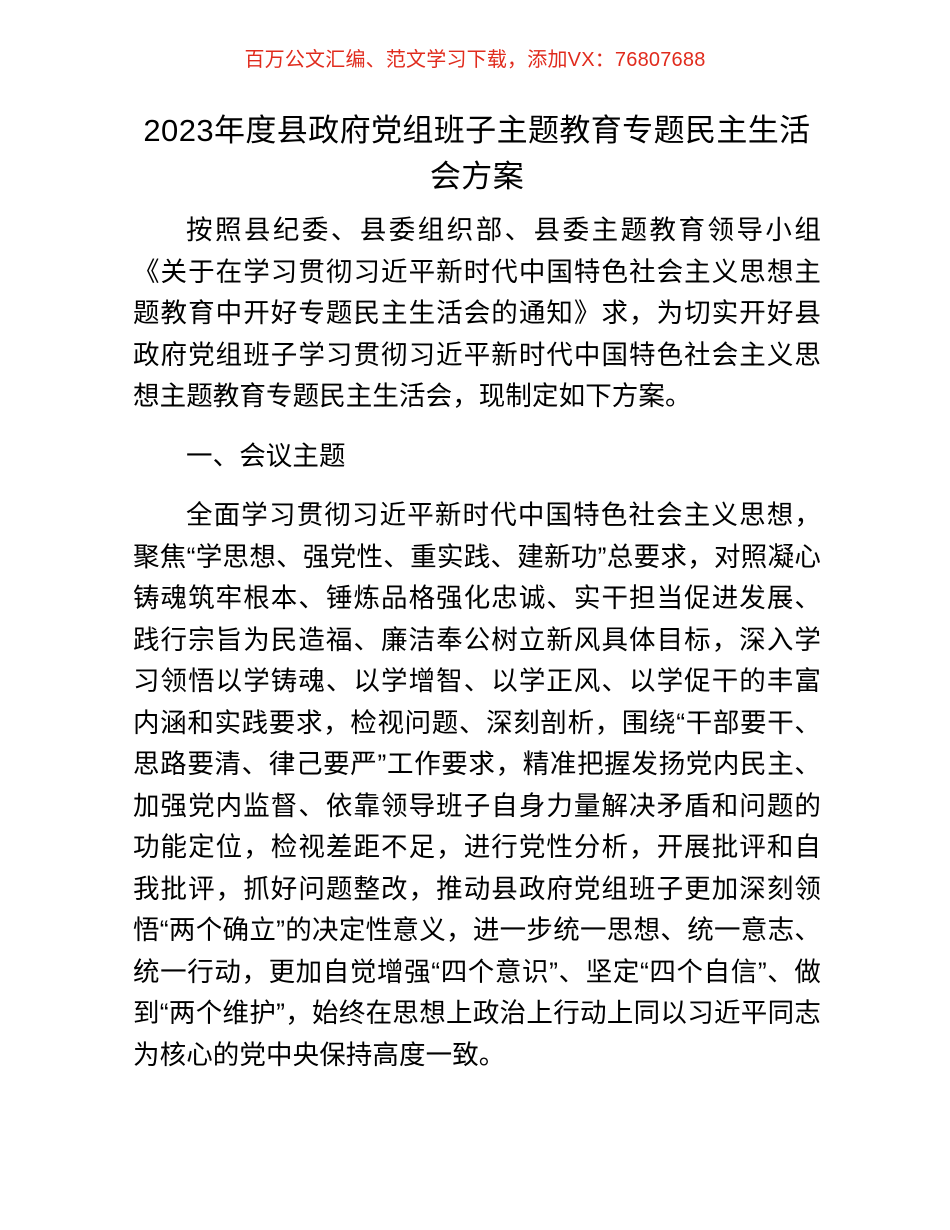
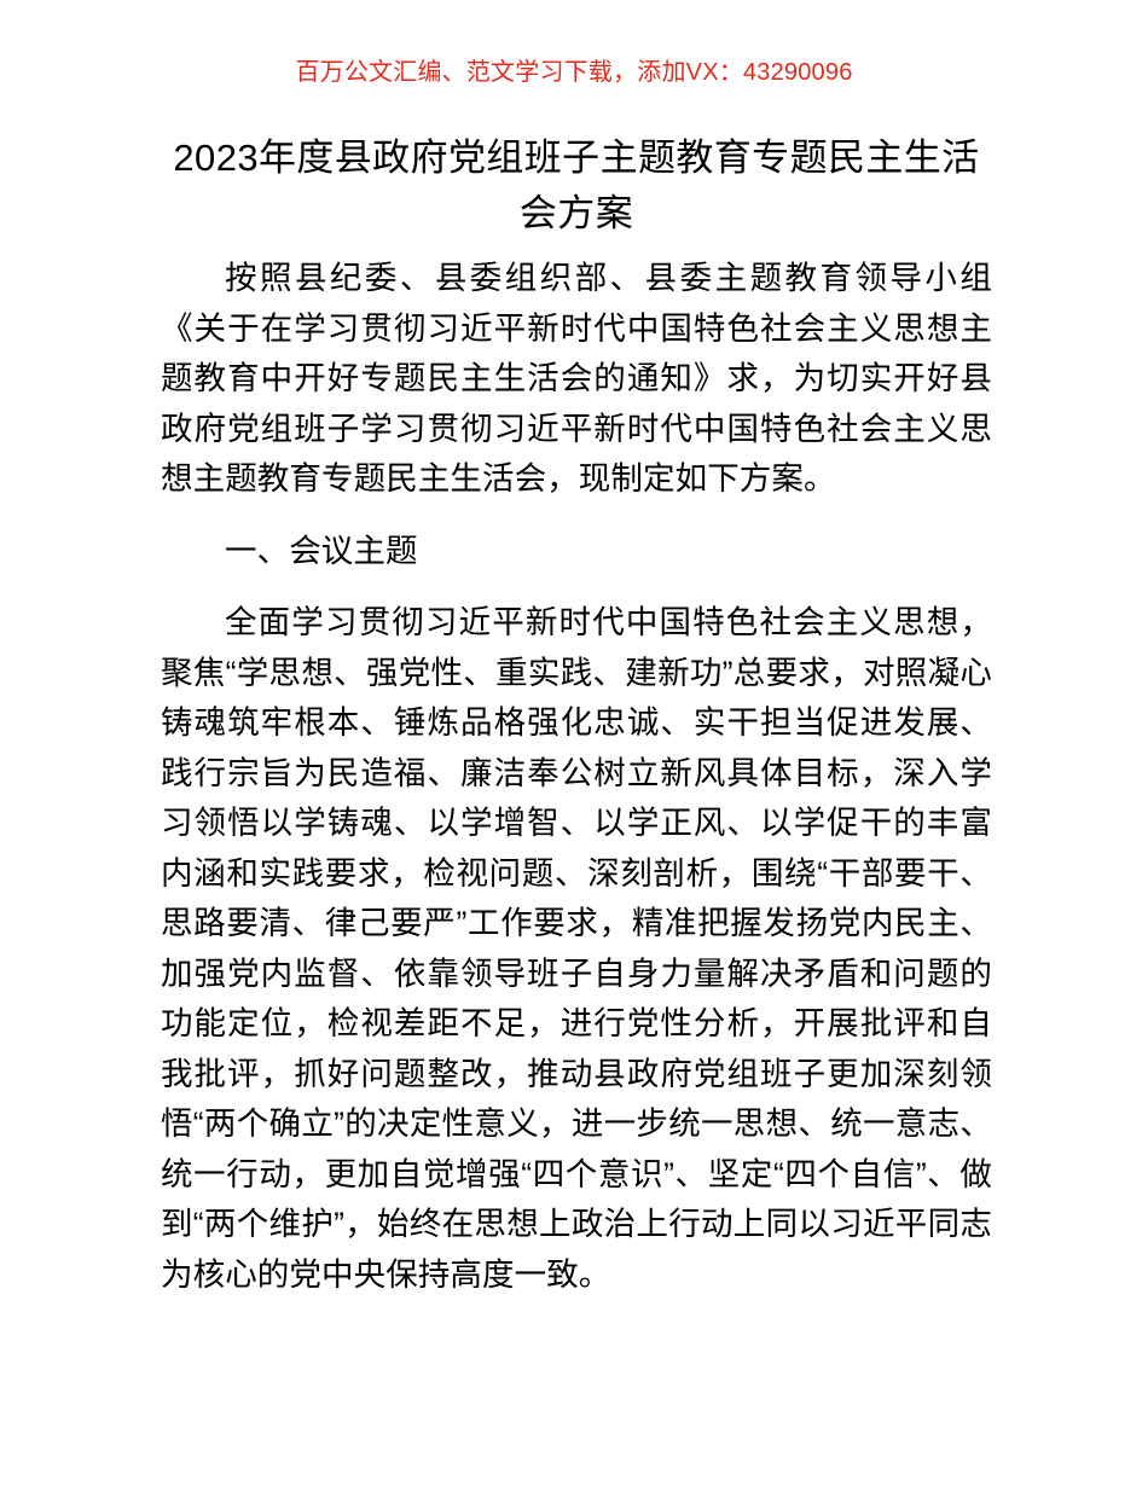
- 百万公文汇编、范文学习下载，添加VX：76807688
+ 百万公文汇编、范文学习下载，添加VX：43290096
  2023年度县政府党组班子主题教育专题民主生活会方案
  按照县纪委、县委组织部、县委主题教育领导小组《关于在学习贯彻习近平新时代中国特色社会主义思想主题教育中开好专题民主生活会的通知》求，为切实开好县政府党组班子学习贯彻习近平新时代中国特色社会主义思想主题教育专题民主生活会，现制定如下方案。
  一、会议主题
  全面学习贯彻习近平新时代中国特色社会主义思想，聚焦“学思想、强党性、重实践、建新功”总要求，对照凝心铸魂筑牢根本、锤炼品格强化忠诚、实干担当促进发展、践行宗旨为民造福、廉洁奉公树立新风具体目标，深入学习领悟以学铸魂、以学增智、以学正风、以学促干的丰富内涵和实践要求，检视问题、深刻剖析，围绕“干部要干、思路要清、律己要严”工作要求，精准把握发扬党内民主、加强党内监督、依靠领导班子自身力量解决矛盾和问题的功能定位，检视差距不足，进行党性分析，开展批评和自我批评，抓好问题整改，推动县政府党组班子更加深刻领悟“两个确立”的决定性意义，进一步统一思想、统一意志、统一行动，更加自觉增强“四个意识”、坚定“四个自信”、做到“两个维护”，始终在思想上政治上行动上同以习近平同志为核心的党中央保持高度一致。
